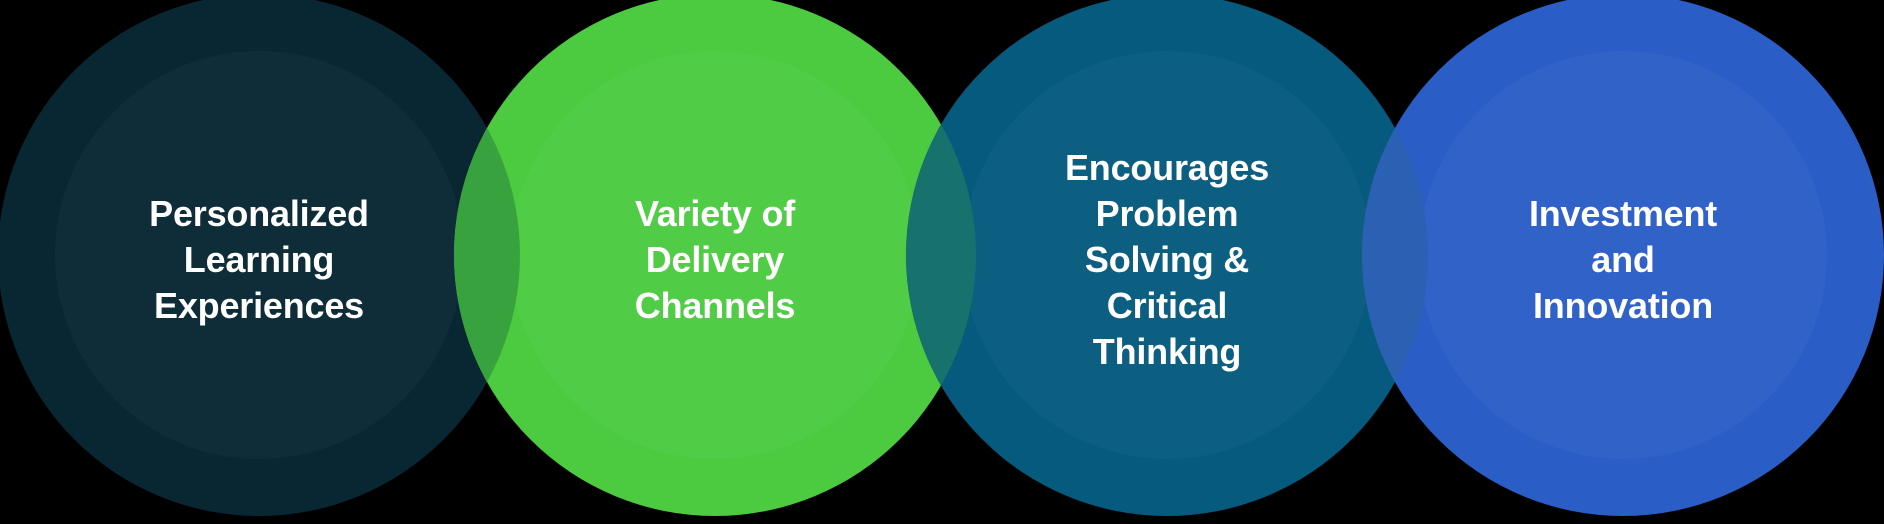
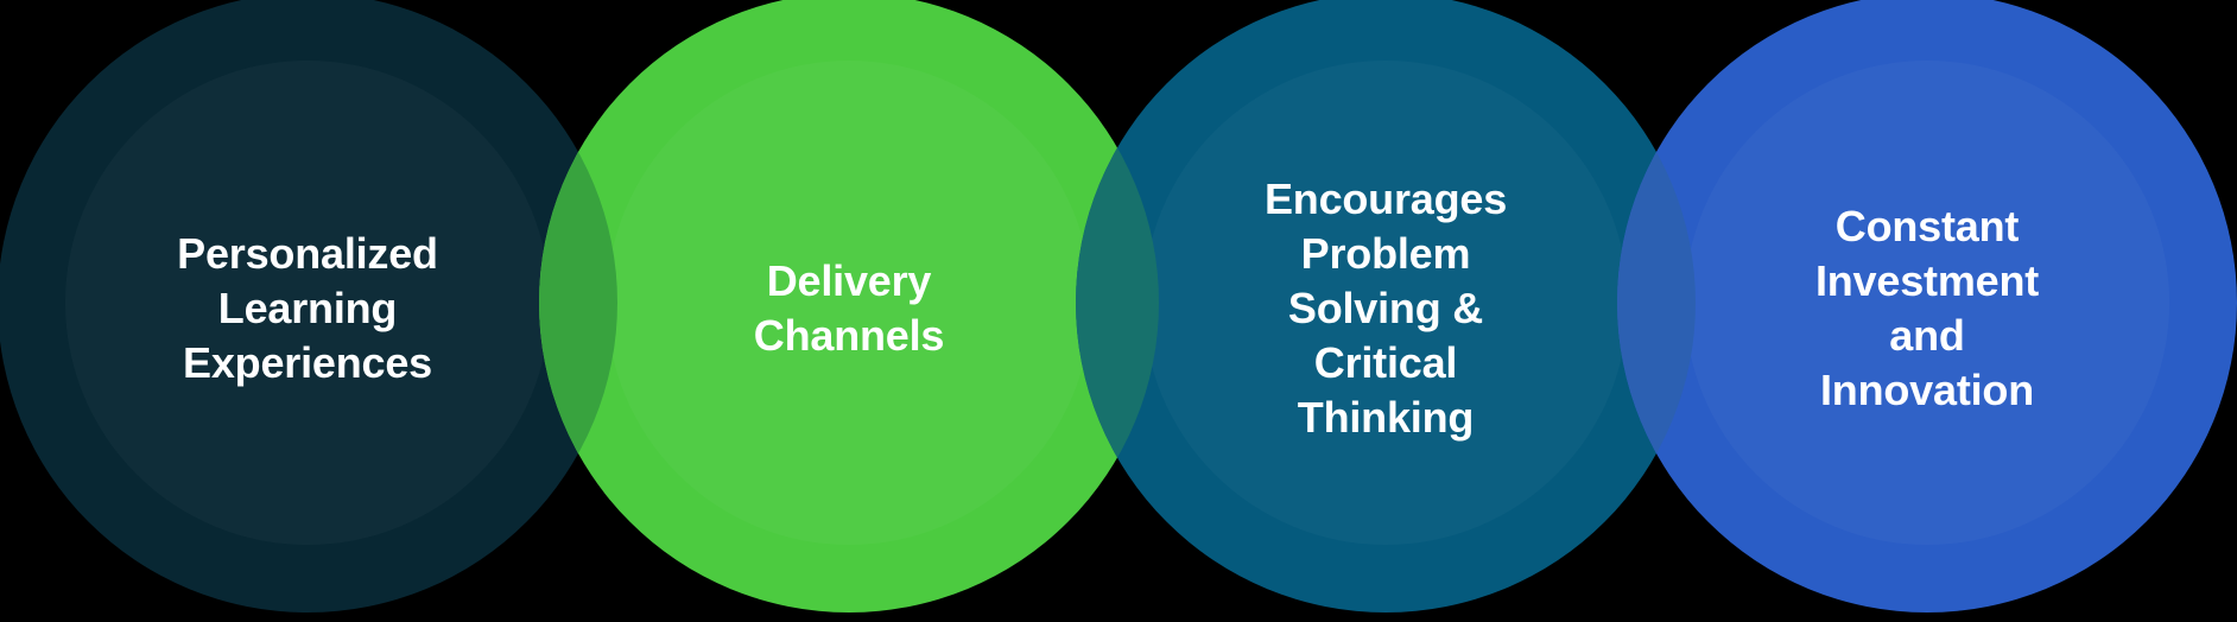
  Personalized
  Learning
  Experiences
- Variety of
  Delivery
  Channels
  Encourages
  Problem
  Solving &
  Critical
  Thinking
+ Constant
  Investment
  and
  Innovation
